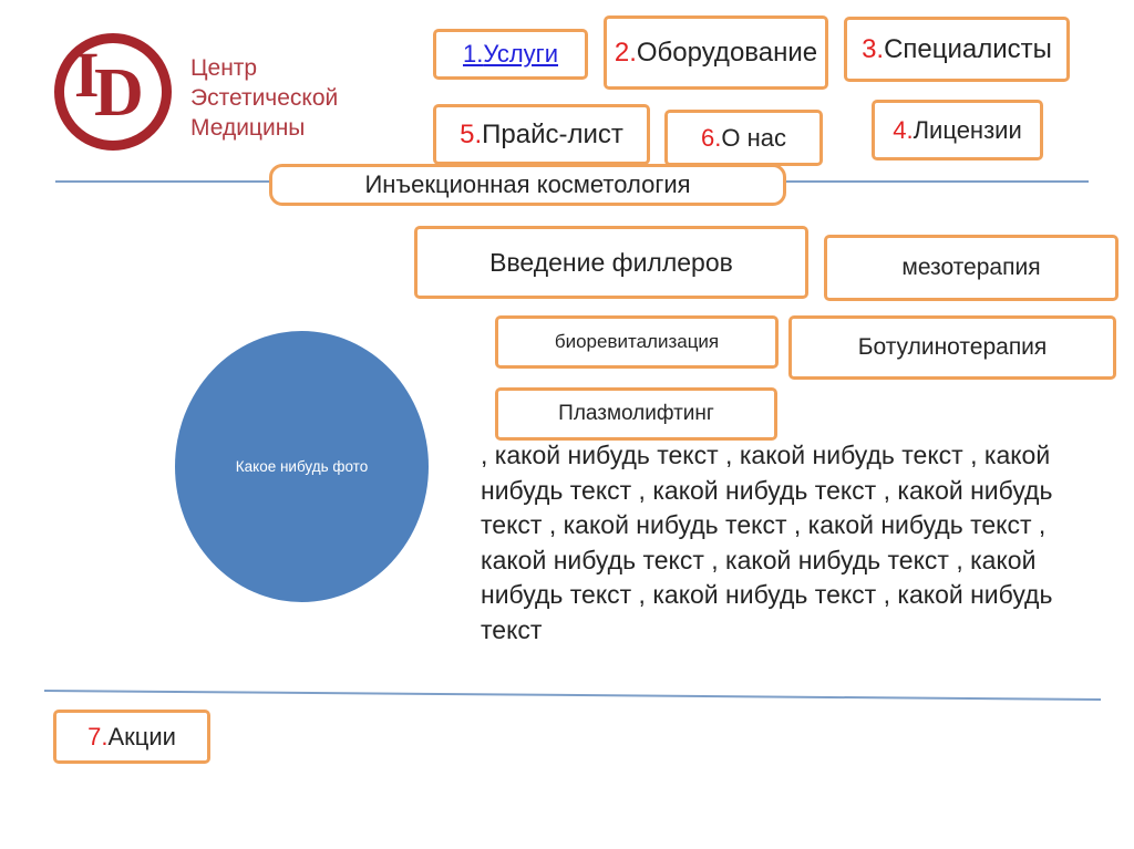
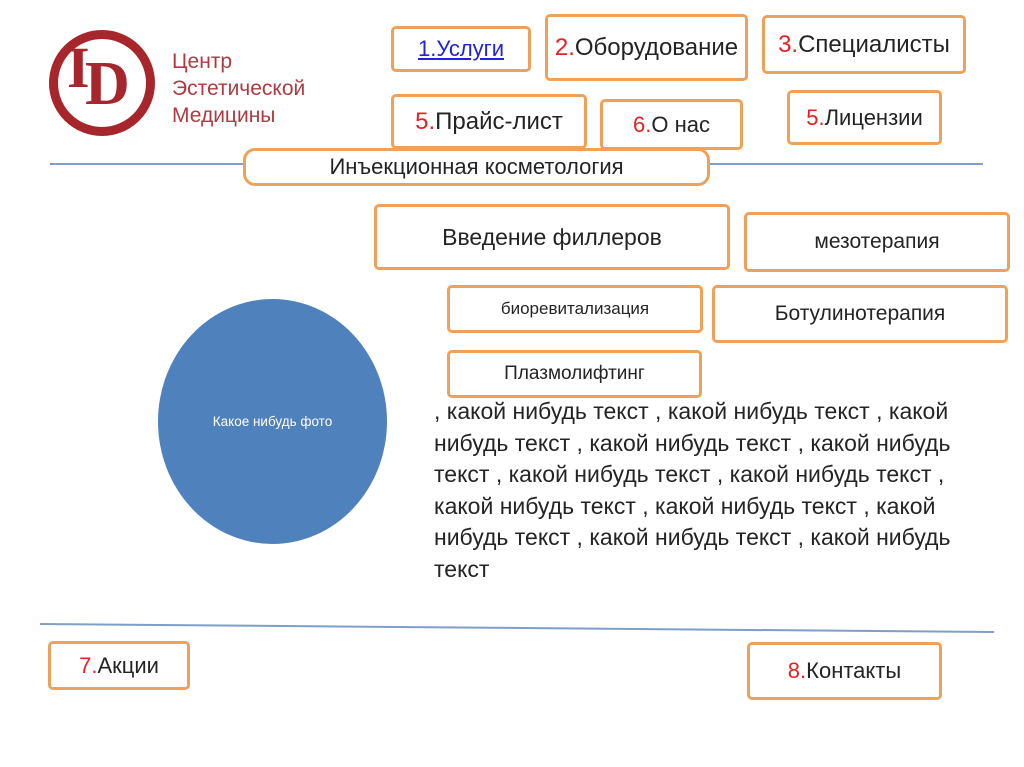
  I
  D
  Центр
  Эстетической
  Медицины
  1.Услуги
  2.Оборудование
  3.Специалисты
  5.Прайс-лист
  6.О нас
- 4.Лицензии
+ 5.Лицензии
  Инъекционная косметология
  Введение филлеров
  мезотерапия
  биоревитализация
  Ботулинотерапия
  Плазмолифтинг
  Какое нибудь фото
  , какой нибудь текст , какой нибудь текст , какой нибудь текст , какой нибудь текст , какой нибудь текст , какой нибудь текст , какой нибудь текст , какой нибудь текст , какой нибудь текст , какой нибудь текст , какой нибудь текст , какой нибудь текст
  7.Акции
+ 8.Контакты
